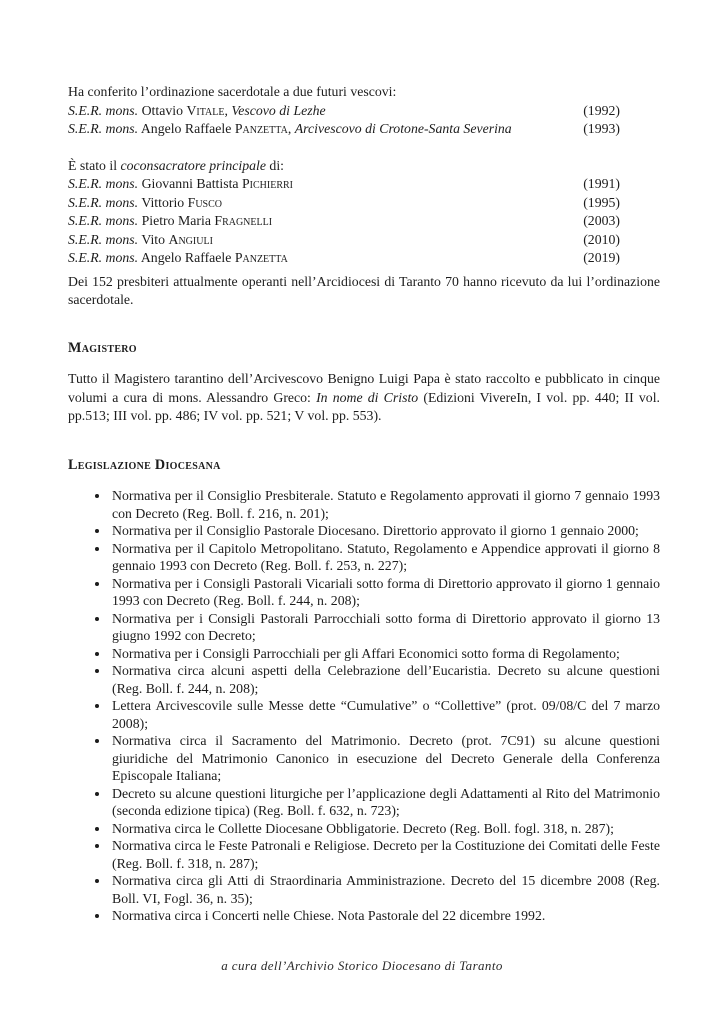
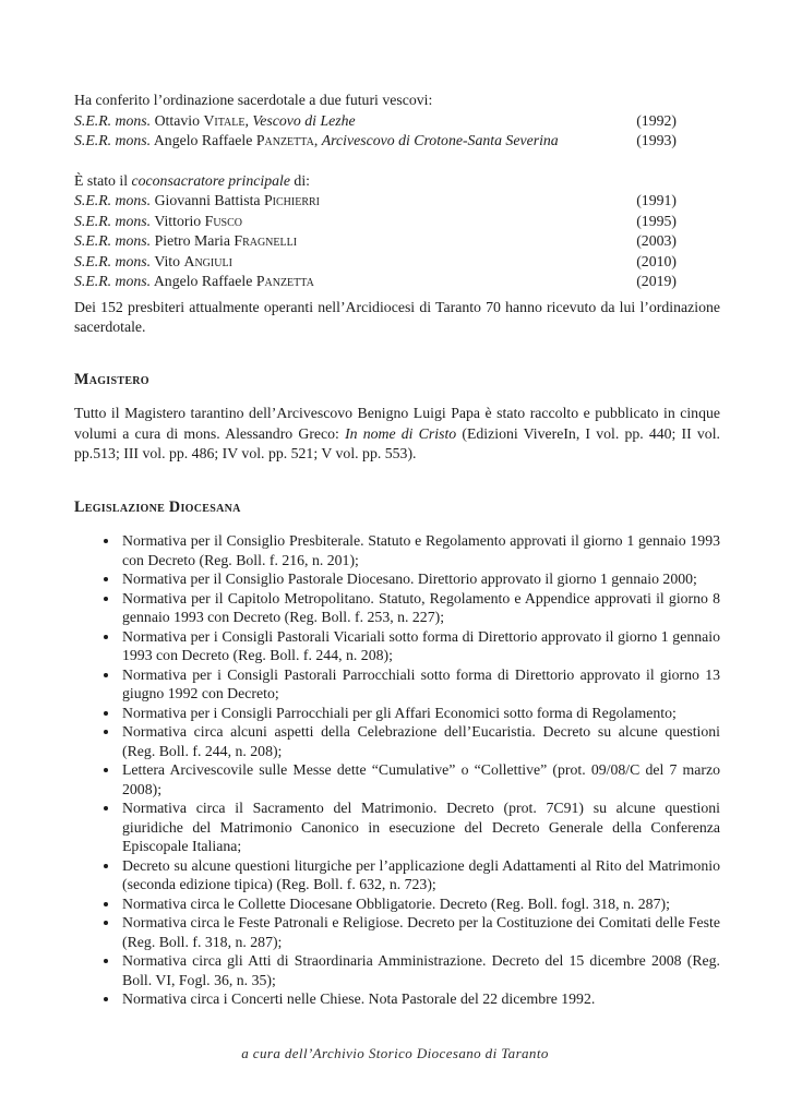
  Ha conferito l’ordinazione sacerdotale a due futuri vescovi:
  S.E.R. mons. Ottavio Vitale, Vescovo di Lezhe
  (1992)
  S.E.R. mons. Angelo Raffaele Panzetta, Arcivescovo di Crotone-Santa Severina
  (1993)
  È stato il coconsacratore principale di:
  S.E.R. mons. Giovanni Battista Pichierri
  (1991)
  S.E.R. mons. Vittorio Fusco
  (1995)
  S.E.R. mons. Pietro Maria Fragnelli
  (2003)
  S.E.R. mons. Vito Angiuli
  (2010)
  S.E.R. mons. Angelo Raffaele Panzetta
  (2019)
  Dei 152 presbiteri attualmente operanti nell’Arcidiocesi di Taranto 70 hanno ricevuto da lui l’ordinazione sacerdotale.
  Magistero
  Tutto il Magistero tarantino dell’Arcivescovo Benigno Luigi Papa è stato raccolto e pubblicato in cinque volumi a cura di mons. Alessandro Greco: In nome di Cristo (Edizioni VivereIn, I vol. pp. 440; II vol. pp.513; III vol. pp. 486; IV vol. pp. 521; V vol. pp. 553).
  Legislazione Diocesana
- Normativa per il Consiglio Presbiterale. Statuto e Regolamento approvati il giorno 7 gennaio 1993 con Decreto (Reg. Boll. f. 216, n. 201);
+ Normativa per il Consiglio Presbiterale. Statuto e Regolamento approvati il giorno 1 gennaio 1993 con Decreto (Reg. Boll. f. 216, n. 201);
  Normativa per il Consiglio Pastorale Diocesano. Direttorio approvato il giorno 1 gennaio 2000;
  Normativa per il Capitolo Metropolitano. Statuto, Regolamento e Appendice approvati il giorno 8 gennaio 1993 con Decreto (Reg. Boll. f. 253, n. 227);
  Normativa per i Consigli Pastorali Vicariali sotto forma di Direttorio approvato il giorno 1 gennaio 1993 con Decreto (Reg. Boll. f. 244, n. 208);
  Normativa per i Consigli Pastorali Parrocchiali sotto forma di Direttorio approvato il giorno 13 giugno 1992 con Decreto;
  Normativa per i Consigli Parrocchiali per gli Affari Economici sotto forma di Regolamento;
  Normativa circa alcuni aspetti della Celebrazione dell’Eucaristia. Decreto su alcune questioni (Reg. Boll. f. 244, n. 208);
  Lettera Arcivescovile sulle Messe dette “Cumulative” o “Collettive” (prot. 09/08/C del 7 marzo 2008);
  Normativa circa il Sacramento del Matrimonio. Decreto (prot. 7C91) su alcune questioni giuridiche del Matrimonio Canonico in esecuzione del Decreto Generale della Conferenza Episcopale Italiana;
  Decreto su alcune questioni liturgiche per l’applicazione degli Adattamenti al Rito del Matrimonio (seconda edizione tipica) (Reg. Boll. f. 632, n. 723);
  Normativa circa le Collette Diocesane Obbligatorie. Decreto (Reg. Boll. fogl. 318, n. 287);
  Normativa circa le Feste Patronali e Religiose. Decreto per la Costituzione dei Comitati delle Feste (Reg. Boll. f. 318, n. 287);
  Normativa circa gli Atti di Straordinaria Amministrazione. Decreto del 15 dicembre 2008 (Reg. Boll. VI, Fogl. 36, n. 35);
  Normativa circa i Concerti nelle Chiese. Nota Pastorale del 22 dicembre 1992.
  a cura dell’Archivio Storico Diocesano di Taranto
